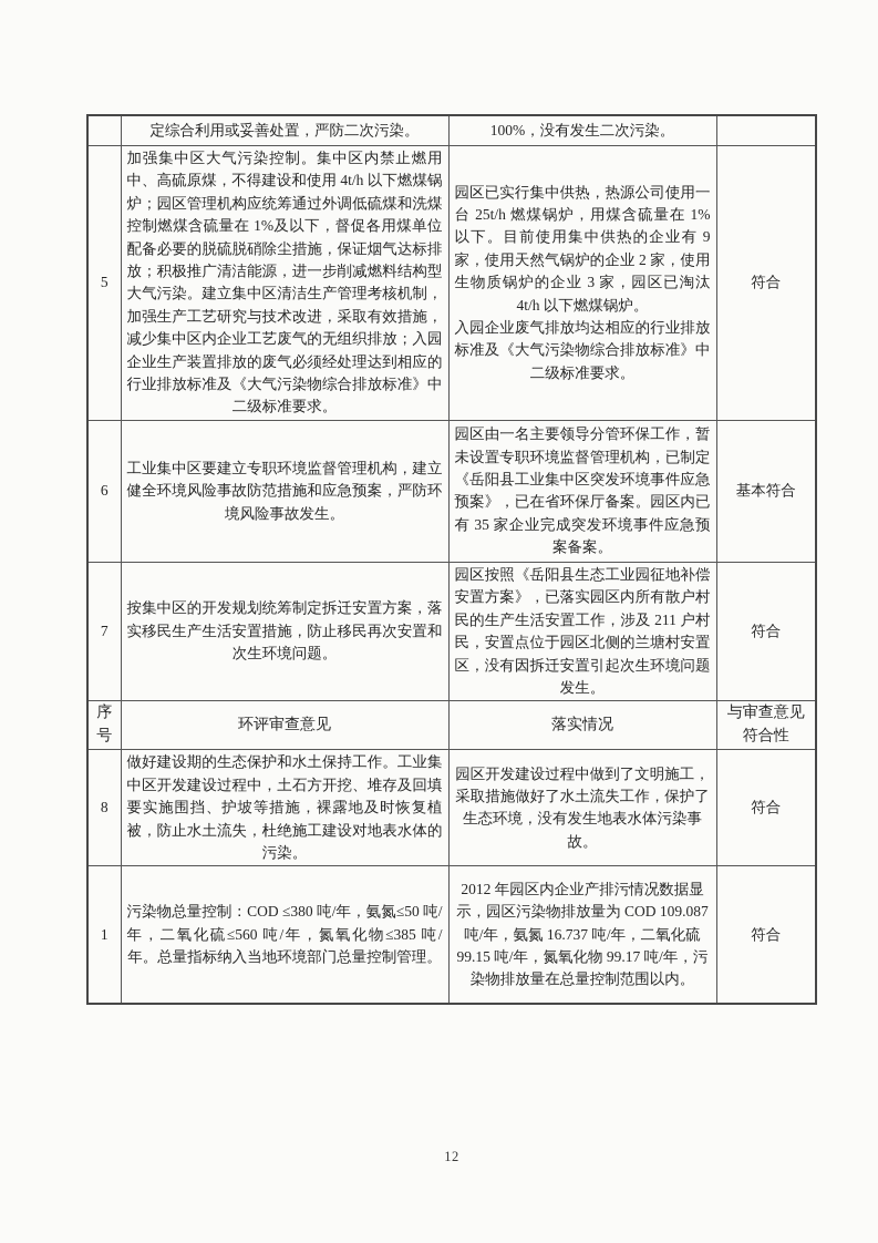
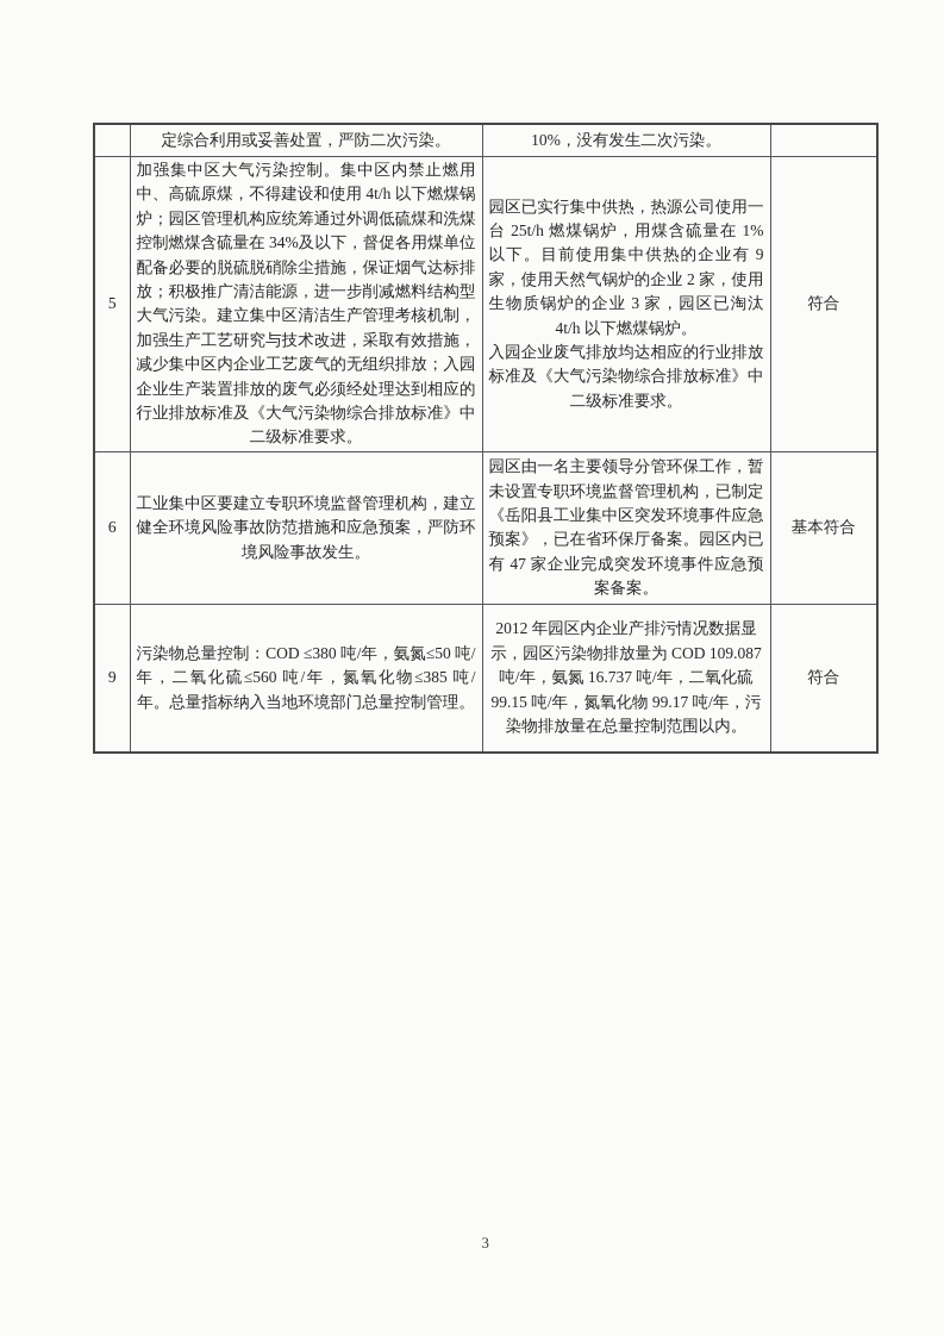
- 	定综合利用或妥善处置，严防二次污染。	100%，没有发生二次污染。
+ 	定综合利用或妥善处置，严防二次污染。	10%，没有发生二次污染。
- 5	加强集中区大气污染控制。集中区内禁止燃用中、高硫原煤，不得建设和使用 4t/h 以下燃煤锅炉；园区管理机构应统筹通过外调低硫煤和洗煤控制燃煤含硫量在 1%及以下，督促各用煤单位配备必要的脱硫脱硝除尘措施，保证烟气达标排放；积极推广清洁能源，进一步削减燃料结构型大气污染。建立集中区清洁生产管理考核机制，加强生产工艺研究与技术改进，采取有效措施，减少集中区内企业工艺废气的无组织排放；入园企业生产装置排放的废气必须经处理达到相应的行业排放标准及《大气污染物综合排放标准》中二级标准要求。	园区已实行集中供热，热源公司使用一台 25t/h 燃煤锅炉，用煤含硫量在 1%以下。目前使用集中供热的企业有 9 家，使用天然气锅炉的企业 2 家，使用生物质锅炉的企业 3 家，园区已淘汰 4t/h 以下燃煤锅炉。 入园企业废气排放均达相应的行业排放标准及《大气污染物综合排放标准》中二级标准要求。	符合
+ 5	加强集中区大气污染控制。集中区内禁止燃用中、高硫原煤，不得建设和使用 4t/h 以下燃煤锅炉；园区管理机构应统筹通过外调低硫煤和洗煤控制燃煤含硫量在 34%及以下，督促各用煤单位配备必要的脱硫脱硝除尘措施，保证烟气达标排放；积极推广清洁能源，进一步削减燃料结构型大气污染。建立集中区清洁生产管理考核机制，加强生产工艺研究与技术改进，采取有效措施，减少集中区内企业工艺废气的无组织排放；入园企业生产装置排放的废气必须经处理达到相应的行业排放标准及《大气污染物综合排放标准》中二级标准要求。	园区已实行集中供热，热源公司使用一台 25t/h 燃煤锅炉，用煤含硫量在 1%以下。目前使用集中供热的企业有 9 家，使用天然气锅炉的企业 2 家，使用生物质锅炉的企业 3 家，园区已淘汰 4t/h 以下燃煤锅炉。 入园企业废气排放均达相应的行业排放标准及《大气污染物综合排放标准》中二级标准要求。	符合
- 6	工业集中区要建立专职环境监督管理机构，建立健全环境风险事故防范措施和应急预案，严防环境风险事故发生。	园区由一名主要领导分管环保工作，暂未设置专职环境监督管理机构，已制定《岳阳县工业集中区突发环境事件应急预案》，已在省环保厅备案。园区内已有 35 家企业完成突发环境事件应急预案备案。	基本符合
+ 6	工业集中区要建立专职环境监督管理机构，建立健全环境风险事故防范措施和应急预案，严防环境风险事故发生。	园区由一名主要领导分管环保工作，暂未设置专职环境监督管理机构，已制定《岳阳县工业集中区突发环境事件应急预案》，已在省环保厅备案。园区内已有 47 家企业完成突发环境事件应急预案备案。	基本符合
- 7	按集中区的开发规划统筹制定拆迁安置方案，落实移民生产生活安置措施，防止移民再次安置和次生环境问题。	园区按照《岳阳县生态工业园征地补偿安置方案》，已落实园区内所有散户村民的生产生活安置工作，涉及 211 户村民，安置点位于园区北侧的兰塘村安置区，没有因拆迁安置引起次生环境问题发生。	符合
- 序号	环评审查意见	落实情况	与审查意见 符合性
- 8	做好建设期的生态保护和水土保持工作。工业集中区开发建设过程中，土石方开挖、堆存及回填要实施围挡、护坡等措施，裸露地及时恢复植被，防止水土流失，杜绝施工建设对地表水体的污染。	园区开发建设过程中做到了文明施工，采取措施做好了水土流失工作，保护了生态环境，没有发生地表水体污染事故。	符合
- 1	污染物总量控制：COD ≤380 吨/年，氨氮≤50 吨/年，二氧化硫≤560 吨/年，氮氧化物≤385 吨/年。总量指标纳入当地环境部门总量控制管理。	2012 年园区内企业产排污情况数据显示，园区污染物排放量为 COD 109.087 吨/年，氨氮 16.737 吨/年，二氧化硫 99.15 吨/年，氮氧化物 99.17 吨/年，污染物排放量在总量控制范围以内。	符合
+ 9	污染物总量控制：COD ≤380 吨/年，氨氮≤50 吨/年，二氧化硫≤560 吨/年，氮氧化物≤385 吨/年。总量指标纳入当地环境部门总量控制管理。	2012 年园区内企业产排污情况数据显示，园区污染物排放量为 COD 109.087 吨/年，氨氮 16.737 吨/年，二氧化硫 99.15 吨/年，氮氧化物 99.17 吨/年，污染物排放量在总量控制范围以内。	符合
- 12
+ 3
